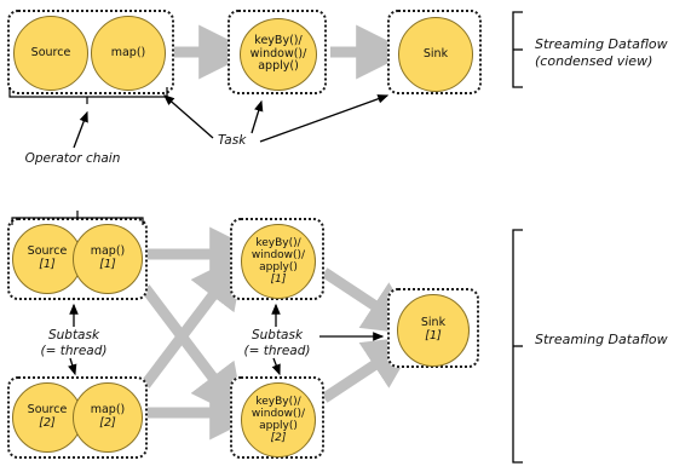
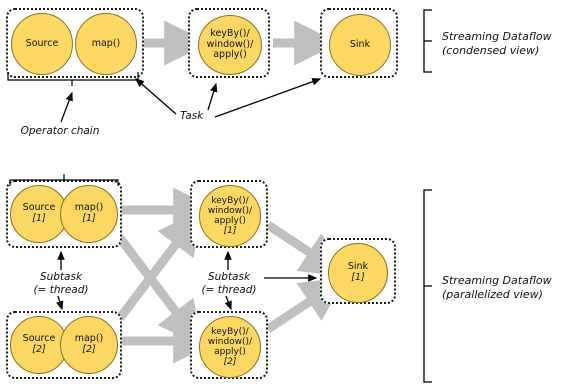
  Source
  map()
  keyBy()/
  window()/
  apply()
  Sink
  Source
  [1]
  map()
  [1]
  Source
  [2]
  map()
  [2]
  keyBy()/
  window()/
  apply()
  [1]
  keyBy()/
  window()/
  apply()
  [2]
  Sink
  [1]
  Operator chain
  Task
  Streaming Dataflow
  (condensed view)
  Subtask
  (= thread)
  Subtask
  (= thread)
  Streaming Dataflow
+ (parallelized view)
